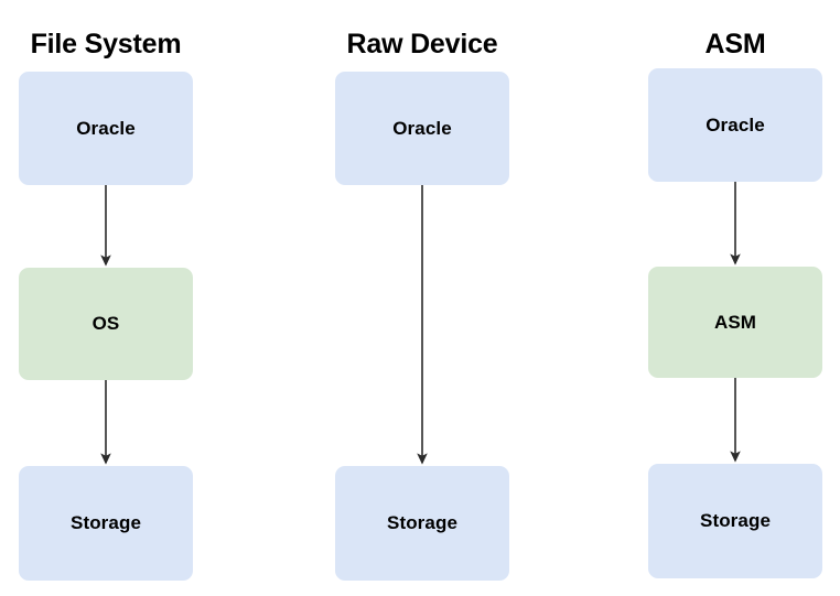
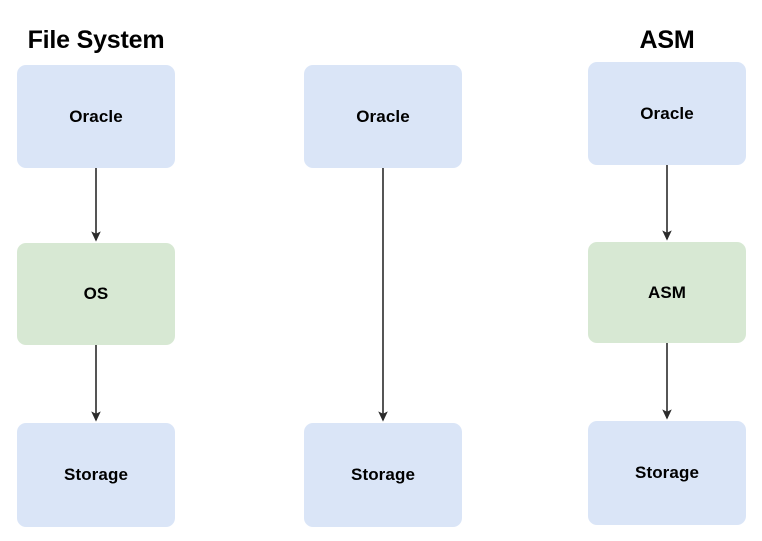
  File System
- Raw Device
  ASM
  Oracle
  OS
  Storage
  Oracle
  Storage
  Oracle
  ASM
  Storage
